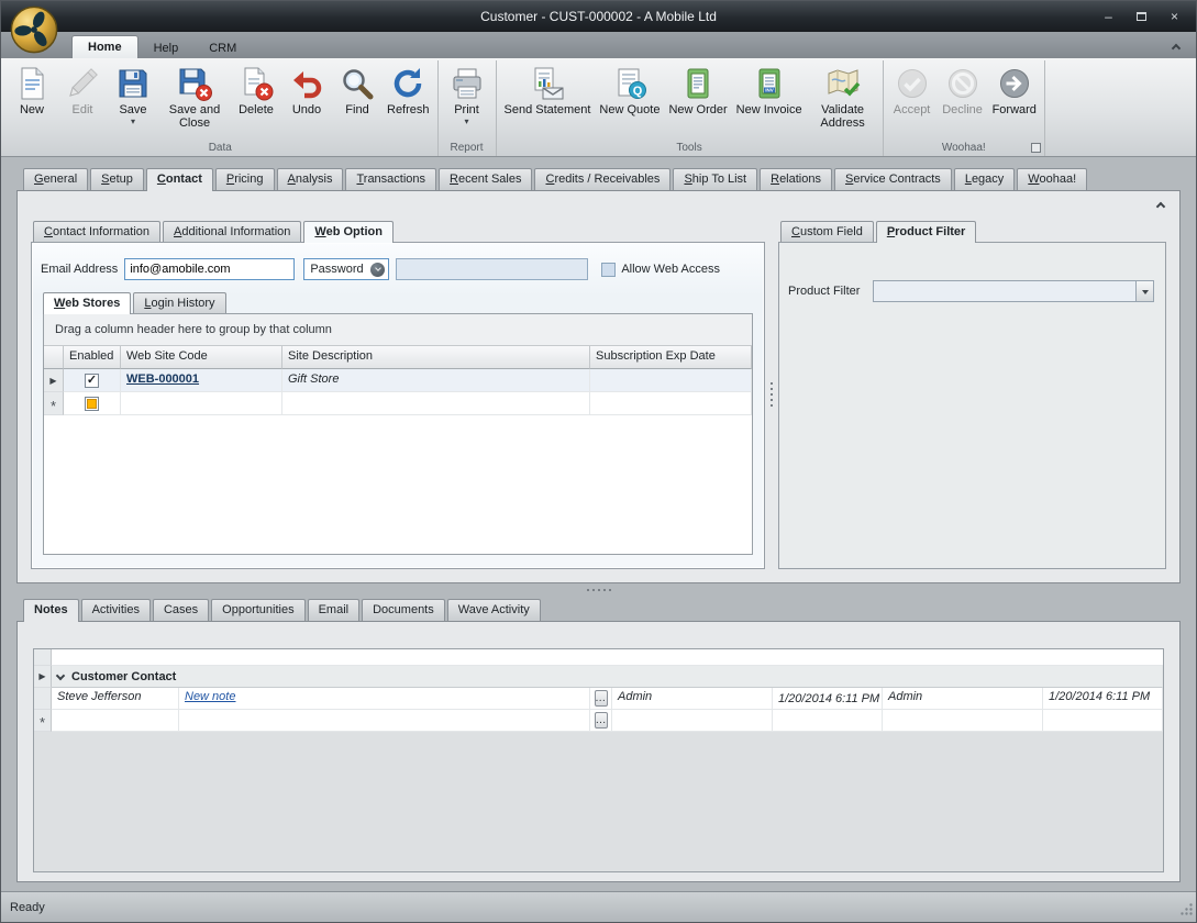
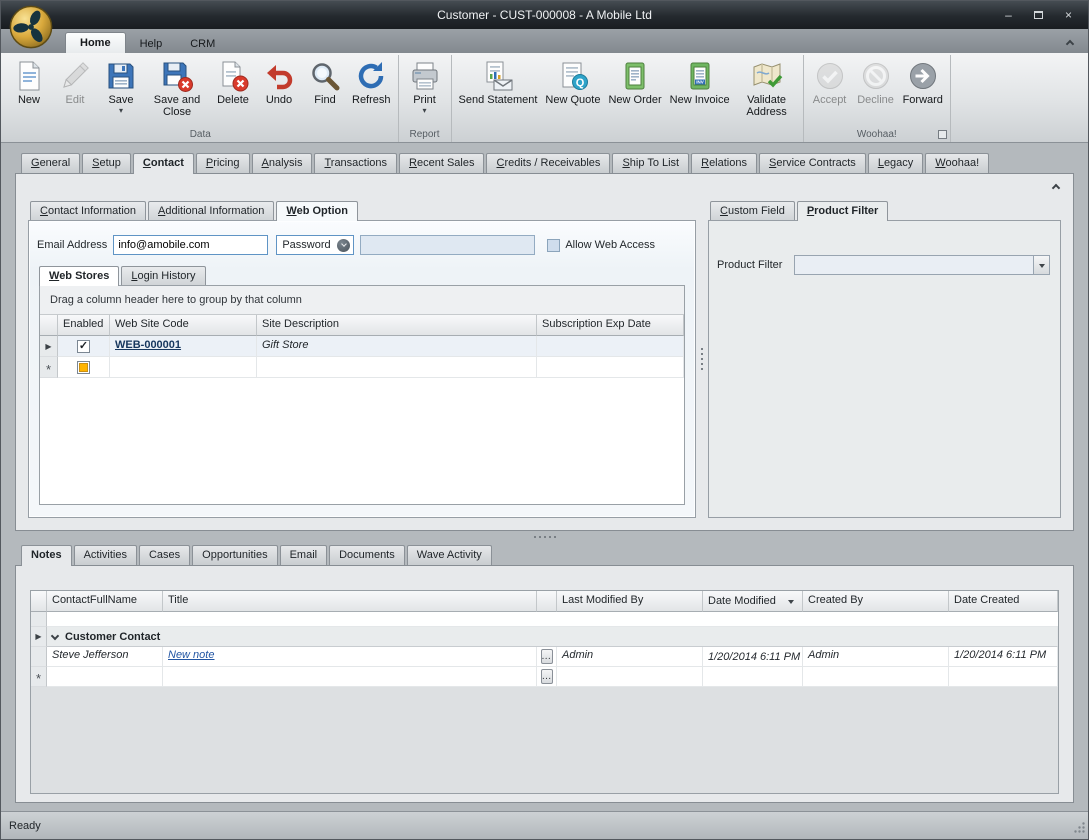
- Customer - CUST-000002 - A Mobile Ltd
+ Customer - CUST-000008 - A Mobile Ltd
  –
  ×
  Home
  Help
  CRM
  New
  Edit
  Save
  ▾
  Save and Close
  Delete
  Undo
  Find
  Refresh
  Data
  Print
  ▾
  Report
  Send Statement
  Q
  New Quote
  New Order
  New Invoice
  Validate Address
- Tools
  Accept
  Decline
  Forward
  Woohaa!
  General
  Setup
  Contact
  Pricing
  Analysis
  Transactions
  Recent Sales
  Credits / Receivables
  Ship To List
  Relations
  Service Contracts
  Legacy
  Woohaa!
  Contact Information
  Additional Information
  Web Option
  Email Address
  info@amobile.com
  Password
  Allow Web Access
  Web Stores
  Login History
  Drag a column header here to group by that column
  Enabled
  Web Site Code
  Site Description
  Subscription Exp Date
  ▶
  ✓
  WEB-000001
  Gift Store
  *
  Custom Field
  Product Filter
  Product Filter
  Notes
  Activities
  Cases
  Opportunities
  Email
  Documents
  Wave Activity
+ ContactFullName
+ Title
+ Last Modified By
+ Date Modified
+ Created By
+ Date Created
  ▶
  Customer Contact
  Steve Jefferson
  New note
  …
  Admin
  1/20/2014 6:11 PM
  Admin
  1/20/2014 6:11 PM
  *
  …
  Ready
